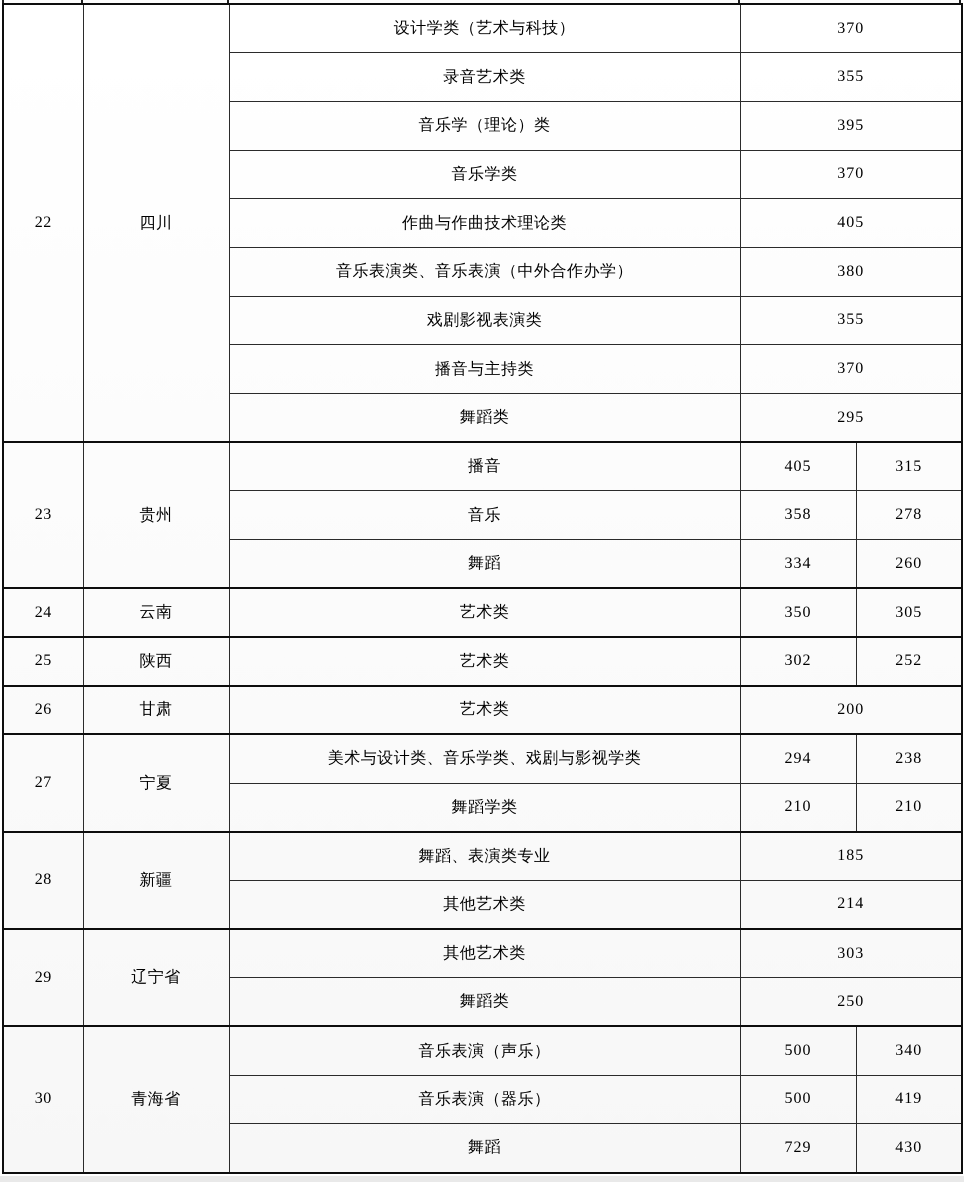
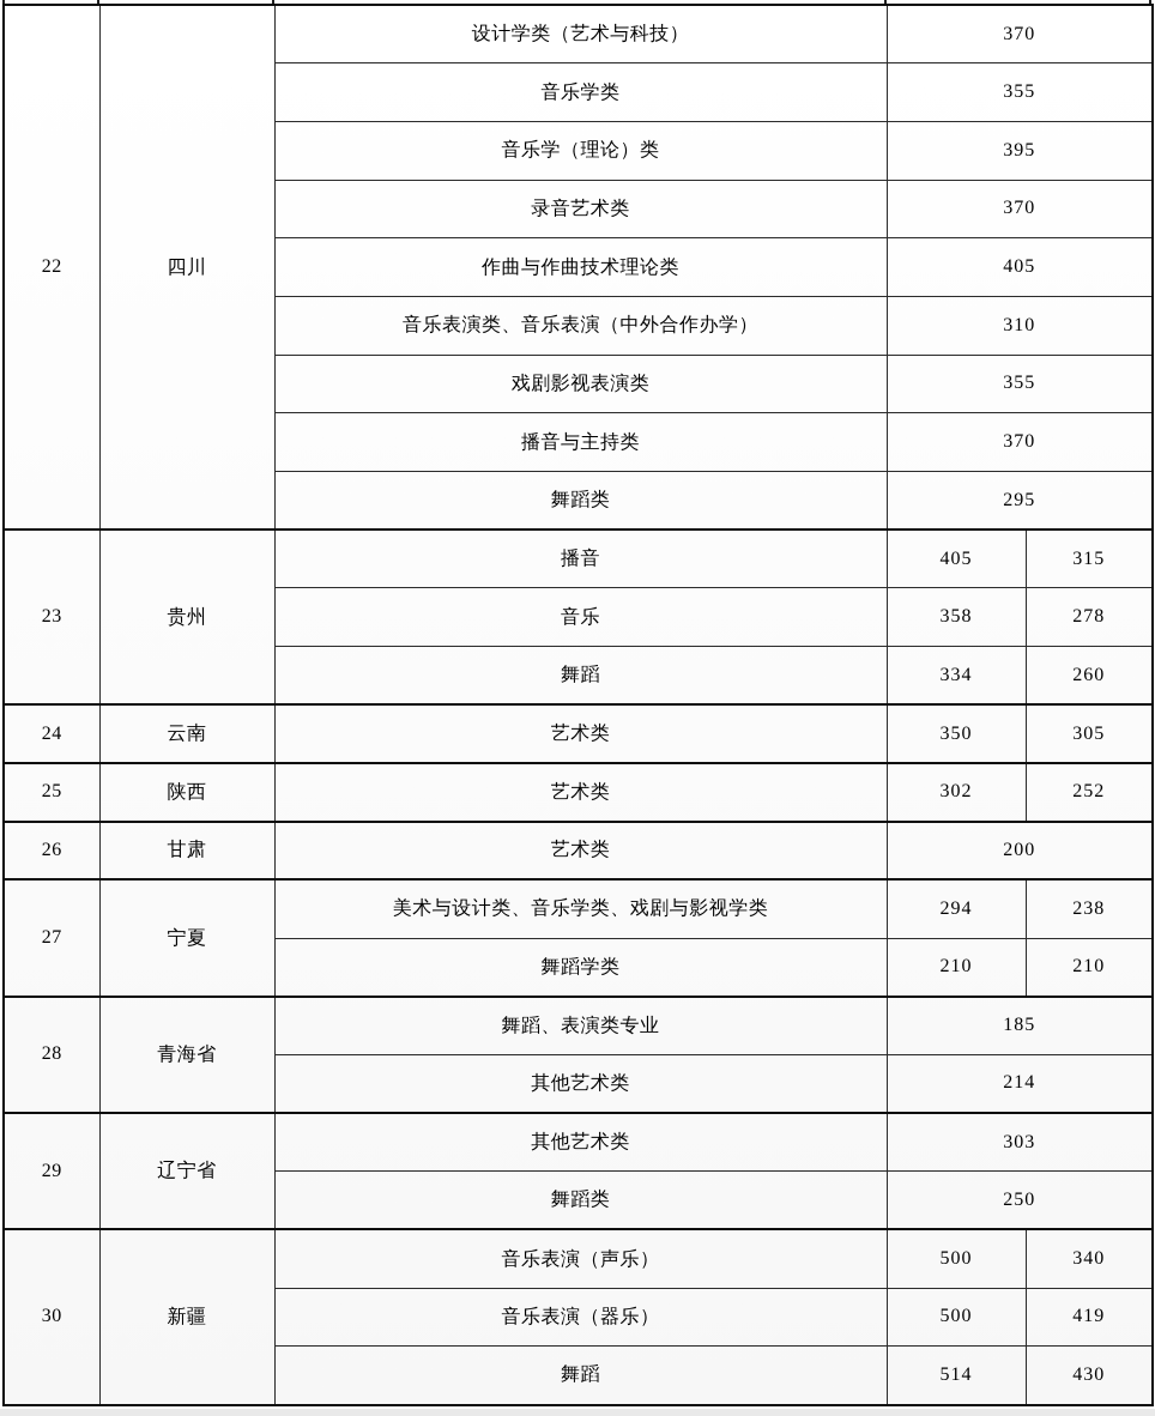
  22	四川	设计学类（艺术与科技）	370
- 录音艺术类	355
+ 音乐学类	355
  音乐学（理论）类	395
- 音乐学类	370
+ 录音艺术类	370
  作曲与作曲技术理论类	405
- 音乐表演类、音乐表演（中外合作办学）	380
+ 音乐表演类、音乐表演（中外合作办学）	310
  戏剧影视表演类	355
  播音与主持类	370
  舞蹈类	295
  23	贵州	播音	405	315
  音乐	358	278
  舞蹈	334	260
  24	云南	艺术类	350	305
  25	陕西	艺术类	302	252
  26	甘肃	艺术类	200
  27	宁夏	美术与设计类、音乐学类、戏剧与影视学类	294	238
  舞蹈学类	210	210
- 28	新疆	舞蹈、表演类专业	185
+ 28	青海省	舞蹈、表演类专业	185
  其他艺术类	214
  29	辽宁省	其他艺术类	303
  舞蹈类	250
- 30	青海省	音乐表演（声乐）	500	340
+ 30	新疆	音乐表演（声乐）	500	340
  音乐表演（器乐）	500	419
- 舞蹈	729	430
+ 舞蹈	514	430
